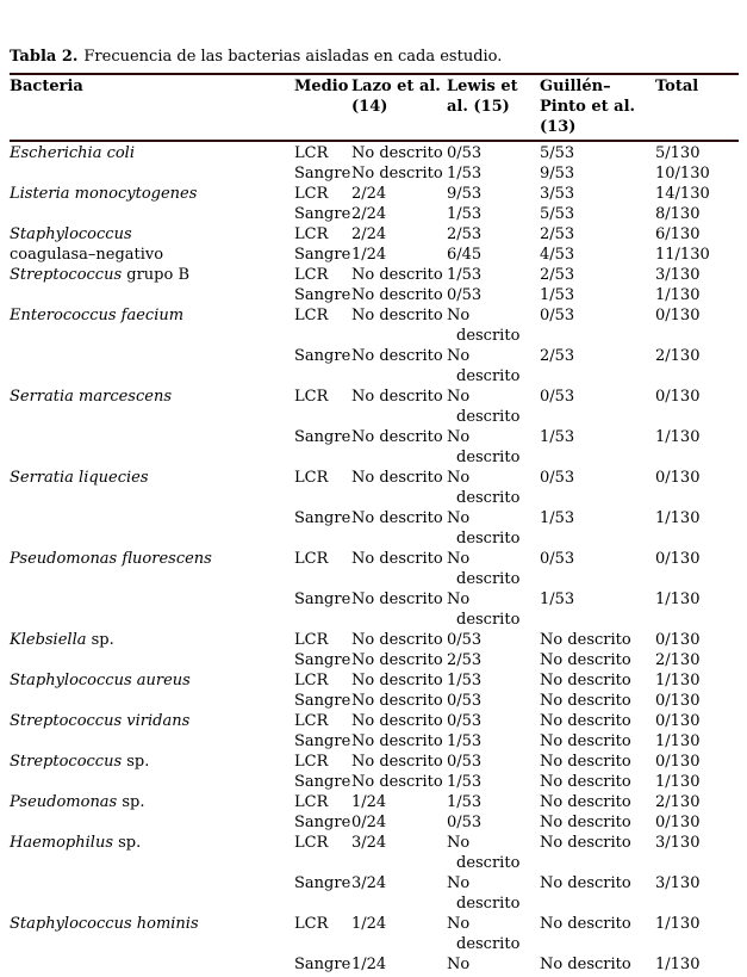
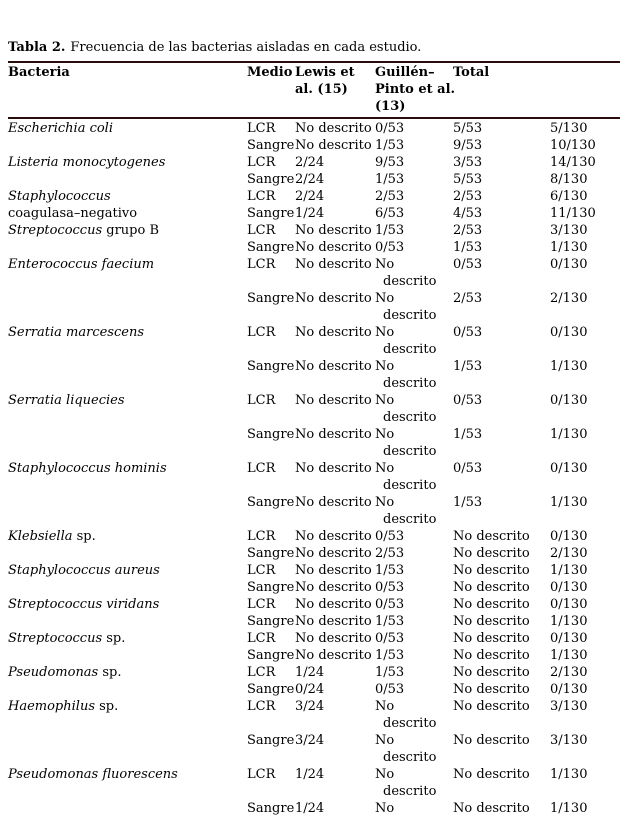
  Tabla 2. Frecuencia de las bacterias aisladas en cada estudio.
  Bacteria
  Medio
- Lazo et al. (14)
  Lewis et al. (15)
  Guillén–Pinto et al. (13)
  Total
  Escherichia coli
  LCR
  No descrito
  0/53
  5/53
  5/130
  Sangre
  No descrito
  1/53
  9/53
  10/130
  Listeria monocytogenes
  LCR
  2/24
  9/53
  3/53
  14/130
  Sangre
  2/24
  1/53
  5/53
  8/130
  Staphylococcus
  LCR
  2/24
  2/53
  2/53
  6/130
  coagulasa–negativo
  Sangre
  1/24
- 6/45
+ 6/53
  4/53
  11/130
  Streptococcus grupo B
  LCR
  No descrito
  1/53
  2/53
  3/130
  Sangre
  No descrito
  0/53
  1/53
  1/130
  Enterococcus faecium
  LCR
  No descrito
  No descrito
  0/53
  0/130
  Sangre
  No descrito
  No descrito
  2/53
  2/130
  Serratia marcescens
  LCR
  No descrito
  No descrito
  0/53
  0/130
  Sangre
  No descrito
  No descrito
  1/53
  1/130
  Serratia liquecies
  LCR
  No descrito
  No descrito
  0/53
  0/130
  Sangre
  No descrito
  No descrito
  1/53
  1/130
- Pseudomonas fluorescens
+ Staphylococcus hominis
  LCR
  No descrito
  No descrito
  0/53
  0/130
  Sangre
  No descrito
  No descrito
  1/53
  1/130
  Klebsiella sp.
  LCR
  No descrito
  0/53
  No descrito
  0/130
  Sangre
  No descrito
  2/53
  No descrito
  2/130
  Staphylococcus aureus
  LCR
  No descrito
  1/53
  No descrito
  1/130
  Sangre
  No descrito
  0/53
  No descrito
  0/130
  Streptococcus viridans
  LCR
  No descrito
  0/53
  No descrito
  0/130
  Sangre
  No descrito
  1/53
  No descrito
  1/130
  Streptococcus sp.
  LCR
  No descrito
  0/53
  No descrito
  0/130
  Sangre
  No descrito
  1/53
  No descrito
  1/130
  Pseudomonas sp.
  LCR
  1/24
  1/53
  No descrito
  2/130
  Sangre
  0/24
  0/53
  No descrito
  0/130
  Haemophilus sp.
  LCR
  3/24
  No descrito
  No descrito
  3/130
  Sangre
  3/24
  No descrito
  No descrito
  3/130
- Staphylococcus hominis
+ Pseudomonas fluorescens
  LCR
  1/24
  No descrito
  No descrito
  1/130
  Sangre
  1/24
  No descrito
  1/130
